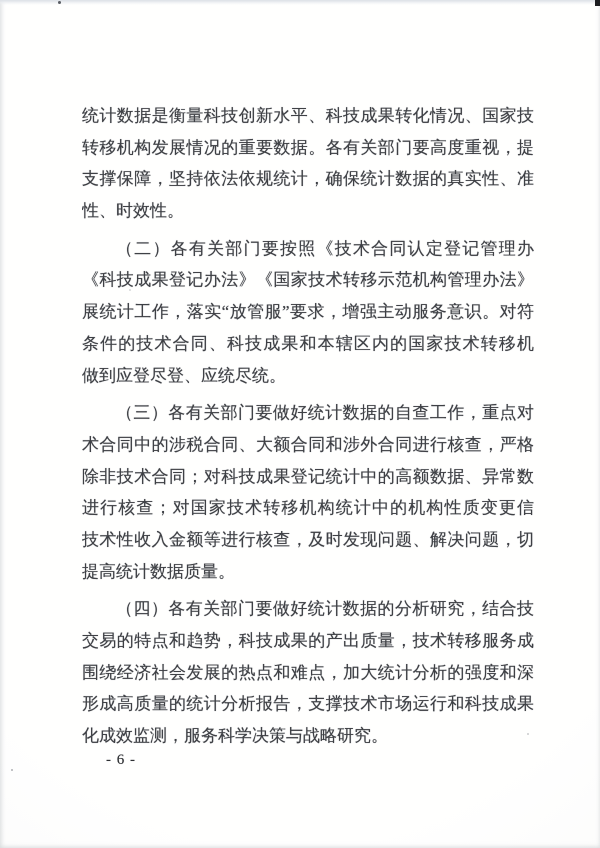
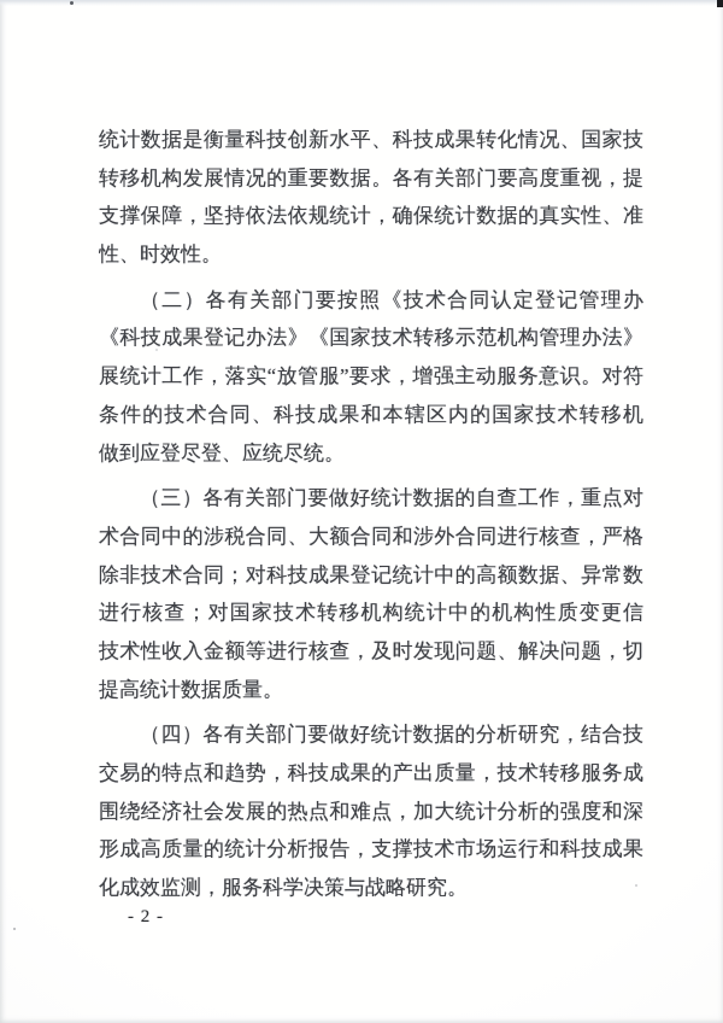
  统计数据是衡量科技创新水平、科技成果转化情况、国家技
  转移机构发展情况的重要数据。各有关部门要高度重视，提
  支撑保障，坚持依法依规统计，确保统计数据的真实性、准
  性、时效性。
  （二）各有关部门要按照《技术合同认定登记管理办
  《科技成果登记办法》《国家技术转移示范机构管理办法》
  展统计工作，落实“放管服”要求，增强主动服务意识。对符
  条件的技术合同、科技成果和本辖区内的国家技术转移机
  做到应登尽登、应统尽统。
  （三）各有关部门要做好统计数据的自查工作，重点对
  术合同中的涉税合同、大额合同和涉外合同进行核查，严格
  除非技术合同；对科技成果登记统计中的高额数据、异常数
  进行核查；对国家技术转移机构统计中的机构性质变更信
  技术性收入金额等进行核查，及时发现问题、解决问题，切
  提高统计数据质量。
  （四）各有关部门要做好统计数据的分析研究，结合技
  交易的特点和趋势，科技成果的产出质量，技术转移服务成
  围绕经济社会发展的热点和难点，加大统计分析的强度和深
  形成高质量的统计分析报告，支撑技术市场运行和科技成果
  化成效监测，服务科学决策与战略研究。
- - 6 -
+ - 2 -
